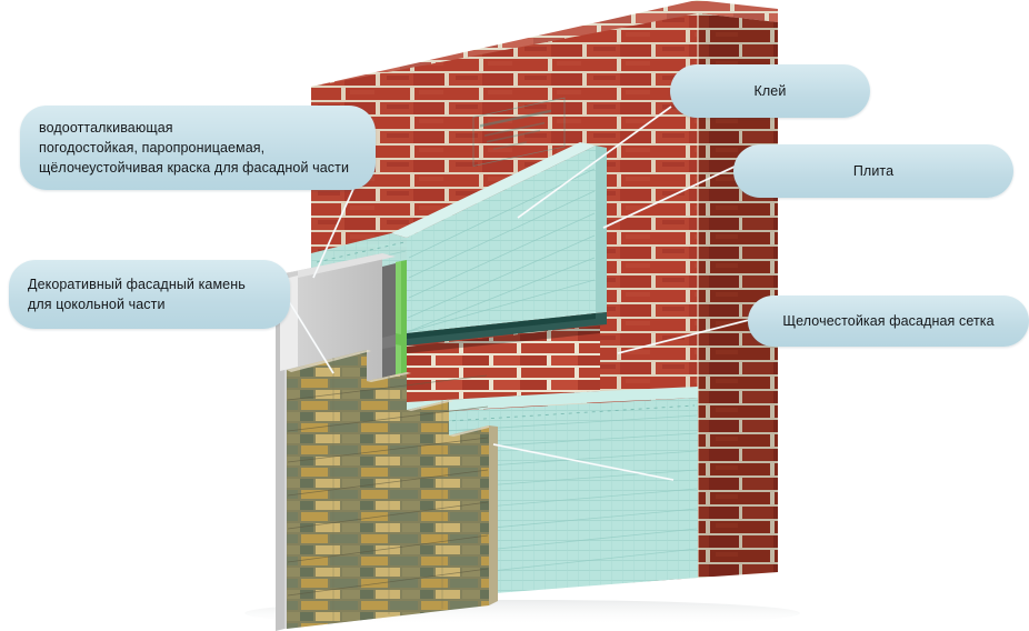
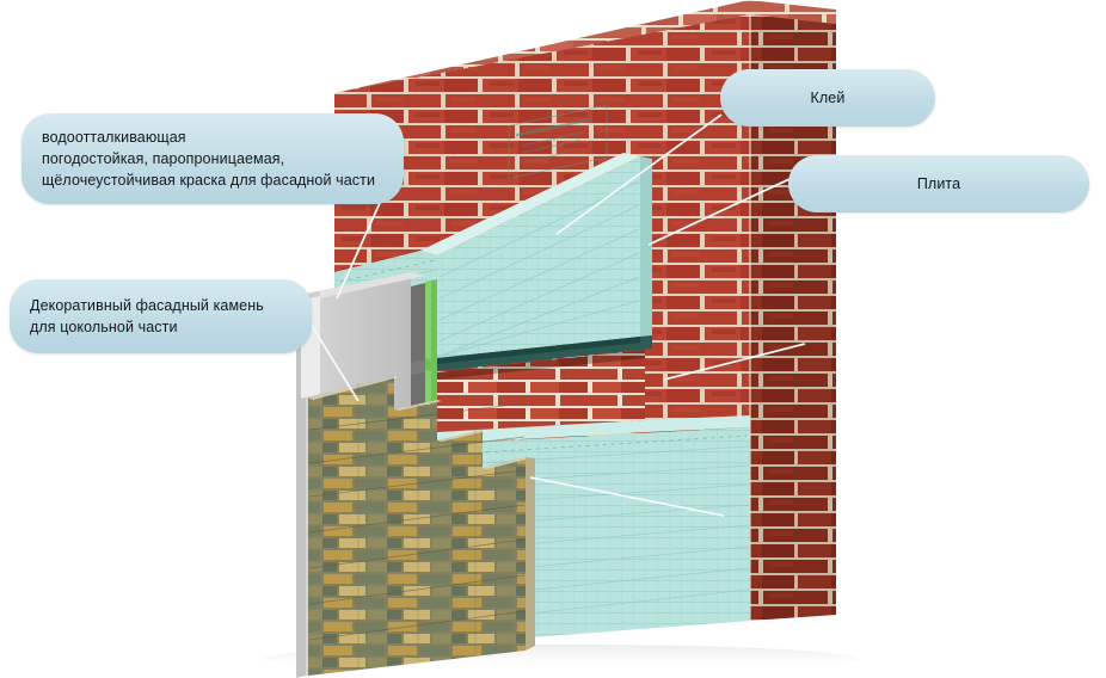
  водоотталкивающая
  погодостойкая, паропроницаемая,
  щёлочеустойчивая краска для фасадной части
  Декоративный фасадный камень
  для цокольной части
  Клей
  Плита
- Щелочестойкая фасадная сетка
